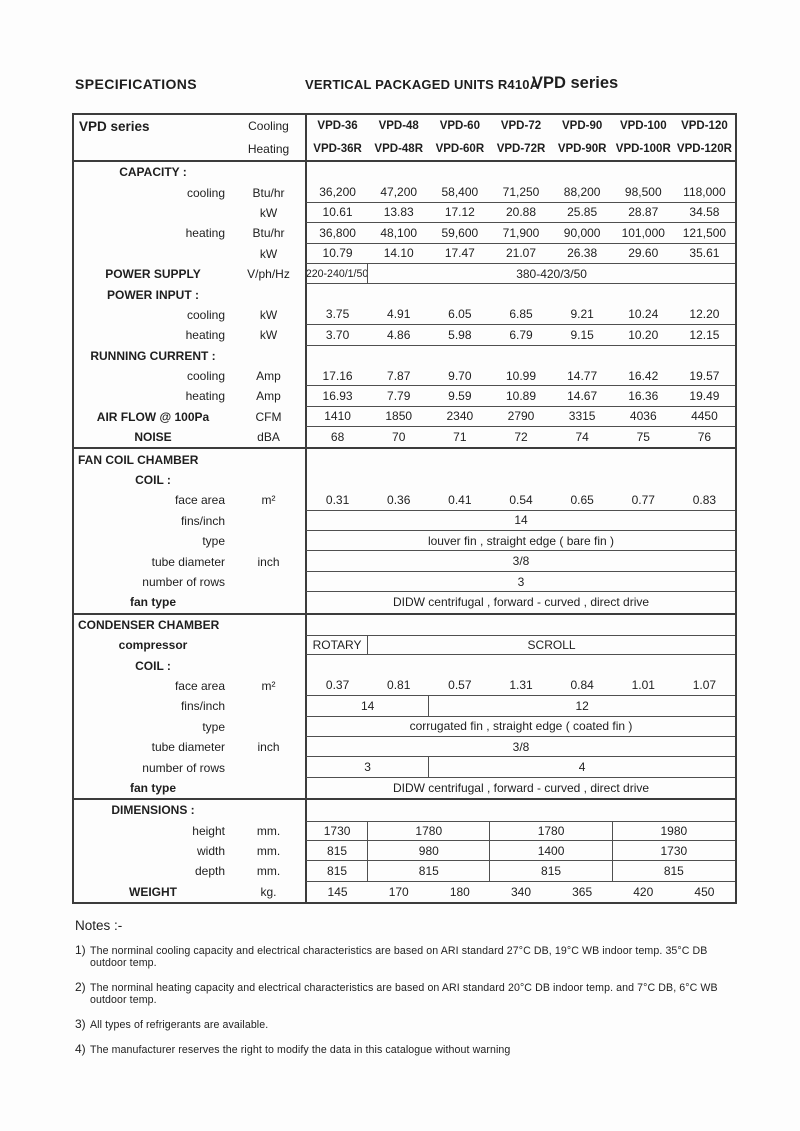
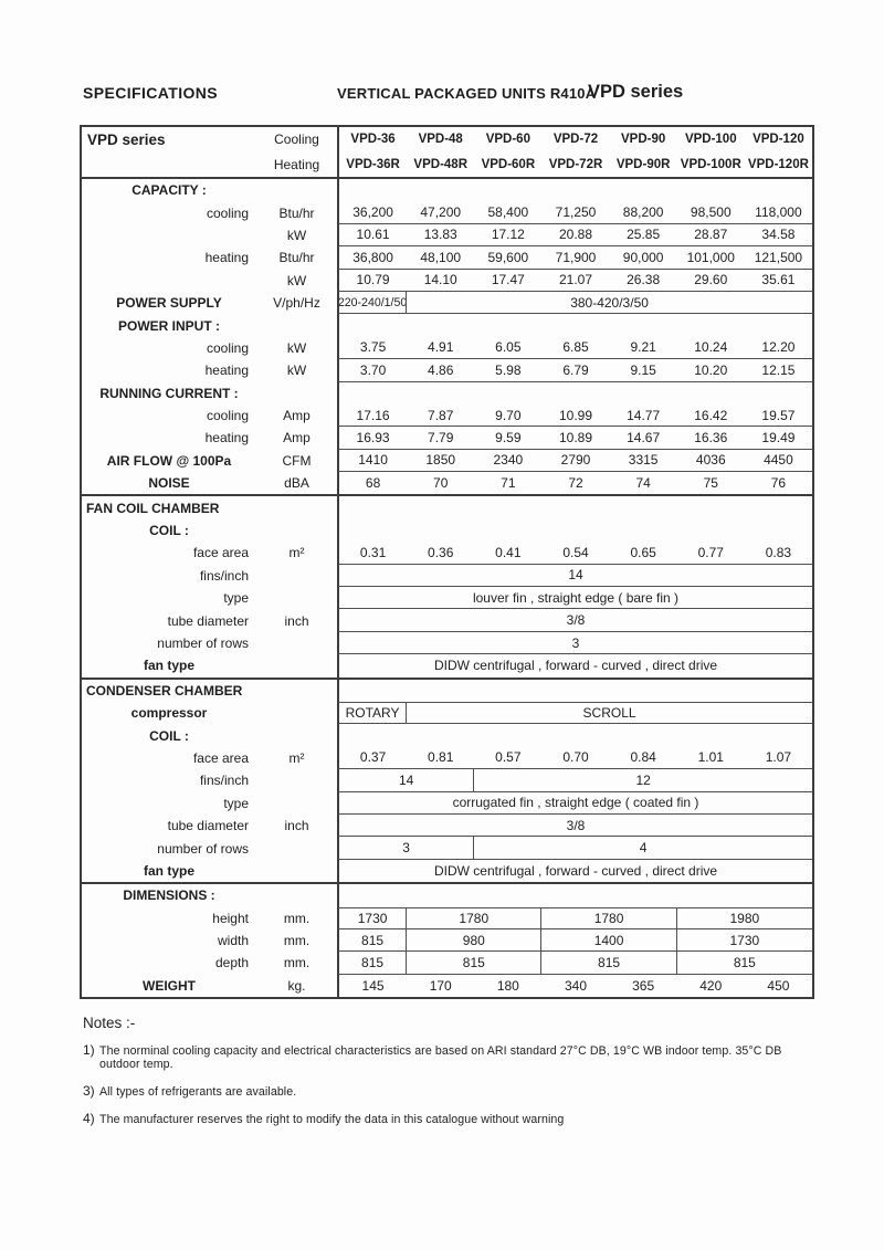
  SPECIFICATIONS
  VERTICAL PACKAGED UNITS R410A
  VPD series
  VPD series
  Cooling
  VPD-36
  VPD-48
  VPD-60
  VPD-72
  VPD-90
  VPD-100
  VPD-120
  Heating
  VPD-36R
  VPD-48R
  VPD-60R
  VPD-72R
  VPD-90R
  VPD-100R
  VPD-120R
  CAPACITY :
  cooling
  Btu/hr
  36,200
  47,200
  58,400
  71,250
  88,200
  98,500
  118,000
  kW
  10.61
  13.83
  17.12
  20.88
  25.85
  28.87
  34.58
  heating
  Btu/hr
  36,800
  48,100
  59,600
  71,900
  90,000
  101,000
  121,500
  kW
  10.79
  14.10
  17.47
  21.07
  26.38
  29.60
  35.61
  POWER SUPPLY
  V/ph/Hz
  220-240/1/50
  380-420/3/50
  POWER INPUT :
  cooling
  kW
  3.75
  4.91
  6.05
  6.85
  9.21
  10.24
  12.20
  heating
  kW
  3.70
  4.86
  5.98
  6.79
  9.15
  10.20
  12.15
  RUNNING CURRENT :
  cooling
  Amp
  17.16
  7.87
  9.70
  10.99
  14.77
  16.42
  19.57
  heating
  Amp
  16.93
  7.79
  9.59
  10.89
  14.67
  16.36
  19.49
  AIR FLOW @ 100Pa
  CFM
  1410
  1850
  2340
  2790
  3315
  4036
  4450
  NOISE
  dBA
  68
  70
  71
  72
  74
  75
  76
  FAN COIL CHAMBER
  COIL :
  face area
  m²
  0.31
  0.36
  0.41
  0.54
  0.65
  0.77
  0.83
  fins/inch
  14
  type
  louver fin , straight edge ( bare fin )
  tube diameter
  inch
  3/8
  number of rows
  3
  fan type
  DIDW centrifugal , forward - curved , direct drive
  CONDENSER CHAMBER
  compressor
  ROTARY
  SCROLL
  COIL :
  face area
  m²
  0.37
  0.81
  0.57
- 1.31
+ 0.70
  0.84
  1.01
  1.07
  fins/inch
  14
  12
  type
  corrugated fin , straight edge ( coated fin )
  tube diameter
  inch
  3/8
  number of rows
  3
  4
  fan type
  DIDW centrifugal , forward - curved , direct drive
  DIMENSIONS :
  height
  mm.
  1730
  1780
  1780
  1980
  width
  mm.
  815
  980
  1400
  1730
  depth
  mm.
  815
  815
  815
  815
  WEIGHT
  kg.
  145
  170
  180
  340
  365
  420
  450
  Notes :-
  1)
  The norminal cooling capacity and electrical characteristics are based on ARI standard 27°C DB, 19°C WB indoor temp. 35°C DB outdoor temp.
- 2)
- The norminal heating capacity and electrical characteristics are based on ARI standard 20°C DB indoor temp. and 7°C DB, 6°C WB outdoor temp.
  3)
  All types of refrigerants are available.
  4)
  The manufacturer reserves the right to modify the data in this catalogue without warning
